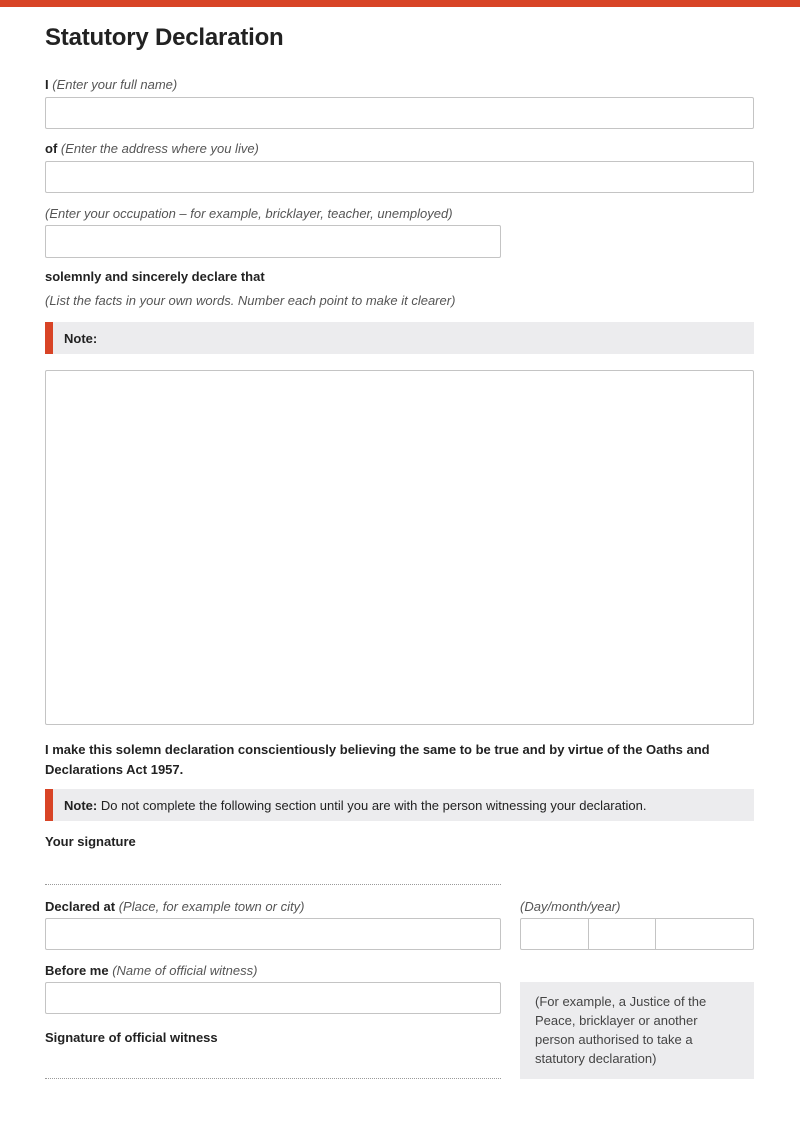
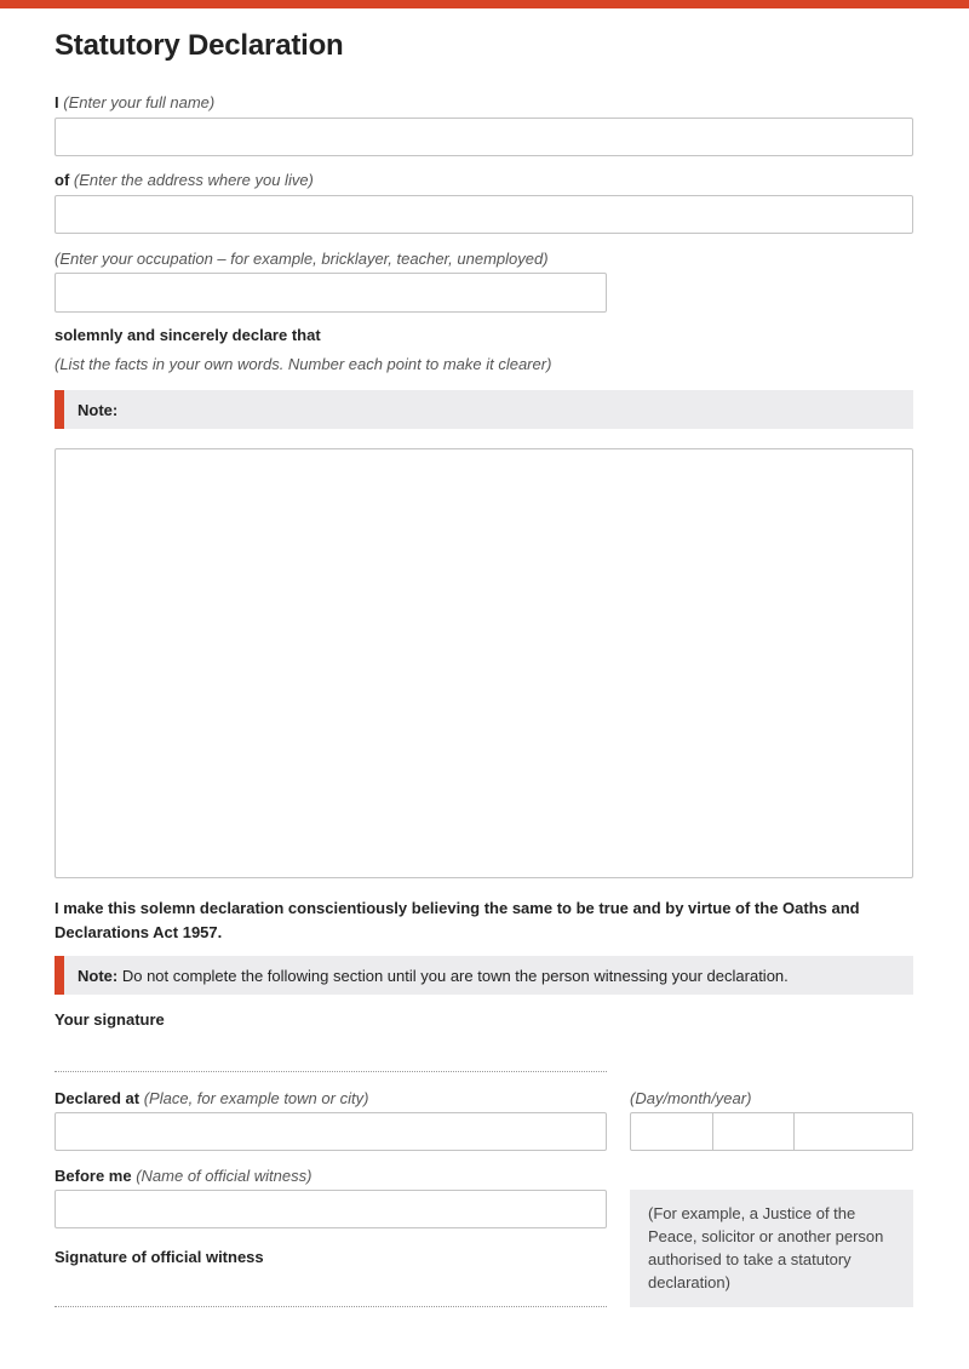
  Statutory Declaration
  I (Enter your full name)
  of (Enter the address where you live)
  (Enter your occupation – for example, bricklayer, teacher, unemployed)
  solemnly and sincerely declare that
  (List the facts in your own words. Number each point to make it clearer)
  Note:
  I make this solemn declaration conscientiously believing the same to be true and by virtue of the Oaths and Declarations Act 1957.
  Note:
- Do not complete the following section until you are with the person witnessing your declaration.
+ Do not complete the following section until you are town the person witnessing your declaration.
  Your signature
  Declared at (Place, for example town or city)
  (Day/month/year)
  Before me (Name of official witness)
  Signature of official witness
- (For example, a Justice of the Peace, bricklayer or another person authorised to take a statutory declaration)
+ (For example, a Justice of the Peace, solicitor or another person authorised to take a statutory declaration)
